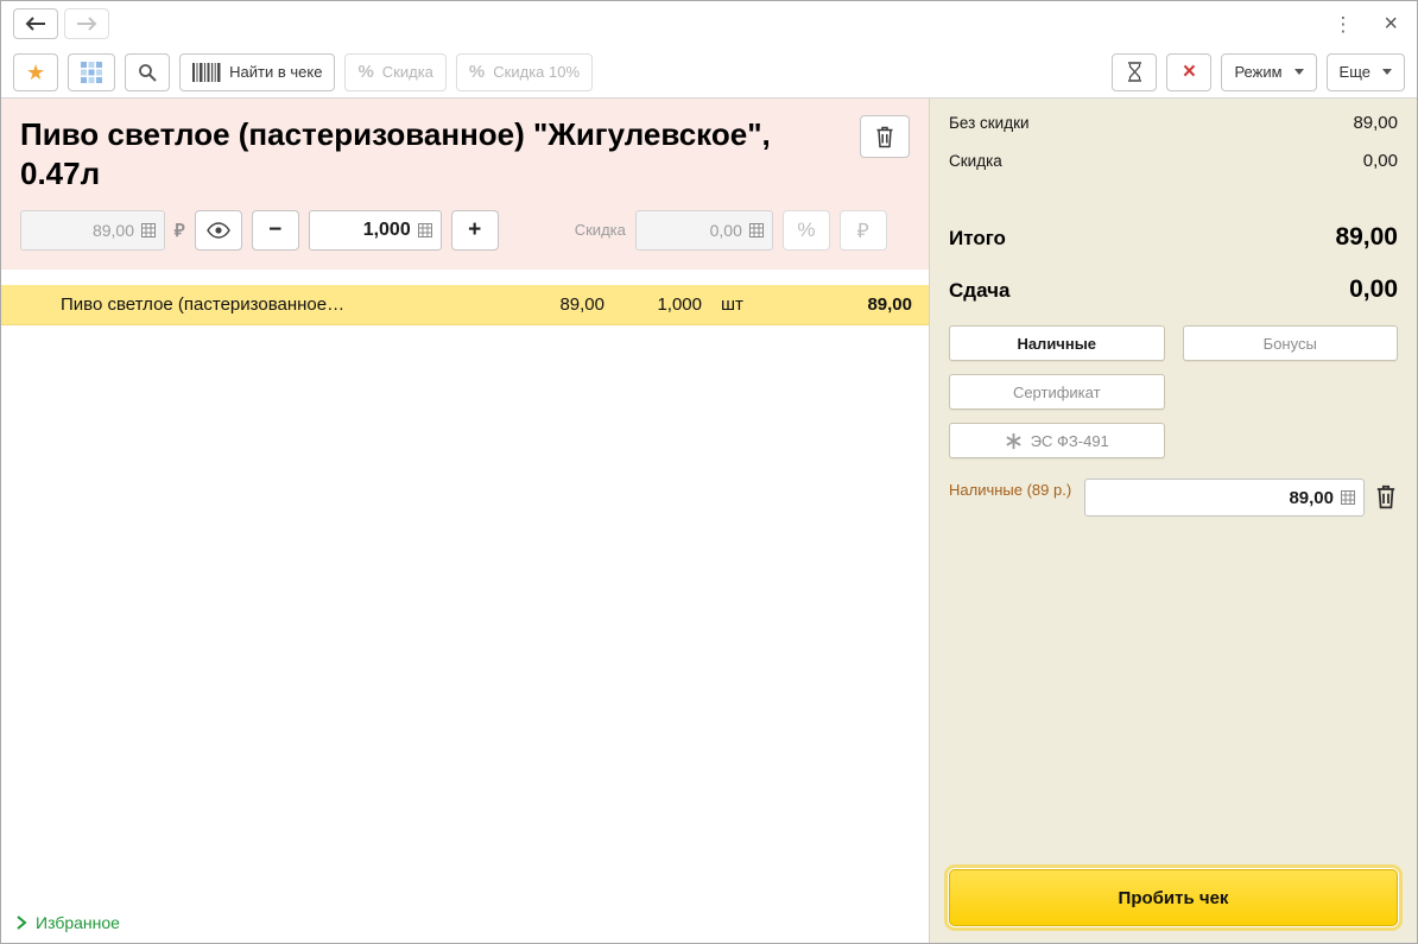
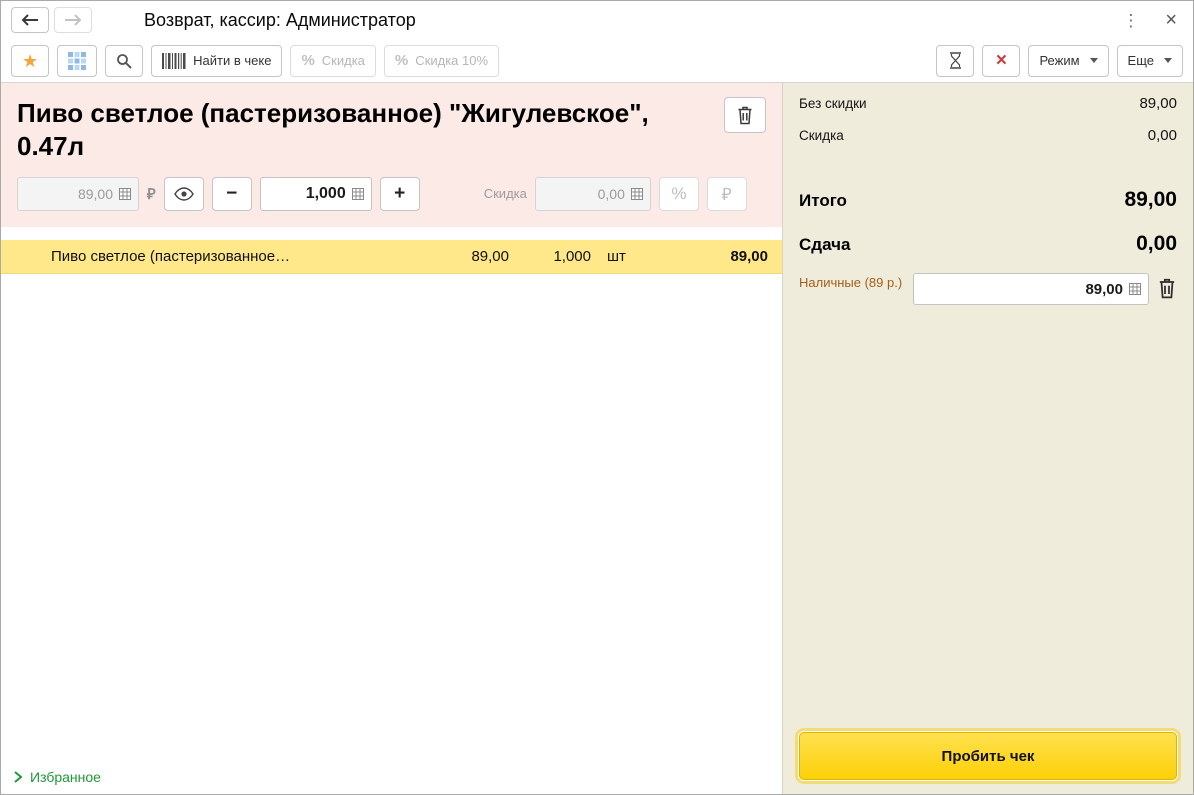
+ Возврат, кассир: Администратор
  ⋮
  ×
  ★
  Найти в чеке
  %
  Скидка
  %
  Скидка 10%
  ×
  Режим
  Еще
  Пиво светлое (пастеризованное) "Жигулевское", 0.47л
  89,00
  ₽
  −
  1,000
  +
  Скидка
  0,00
  %
  ₽
  Пиво светлое (пастеризованное…
  89,00
  1,000
  шт
  89,00
  Избранное
  Без скидки
  89,00
  Скидка
  0,00
  Итого
  89,00
  Сдача
  0,00
- Наличные
- Бонусы
- Сертификат
- ЭС ФЗ-491
  Наличные (89 р.)
  89,00
  Пробить чек
